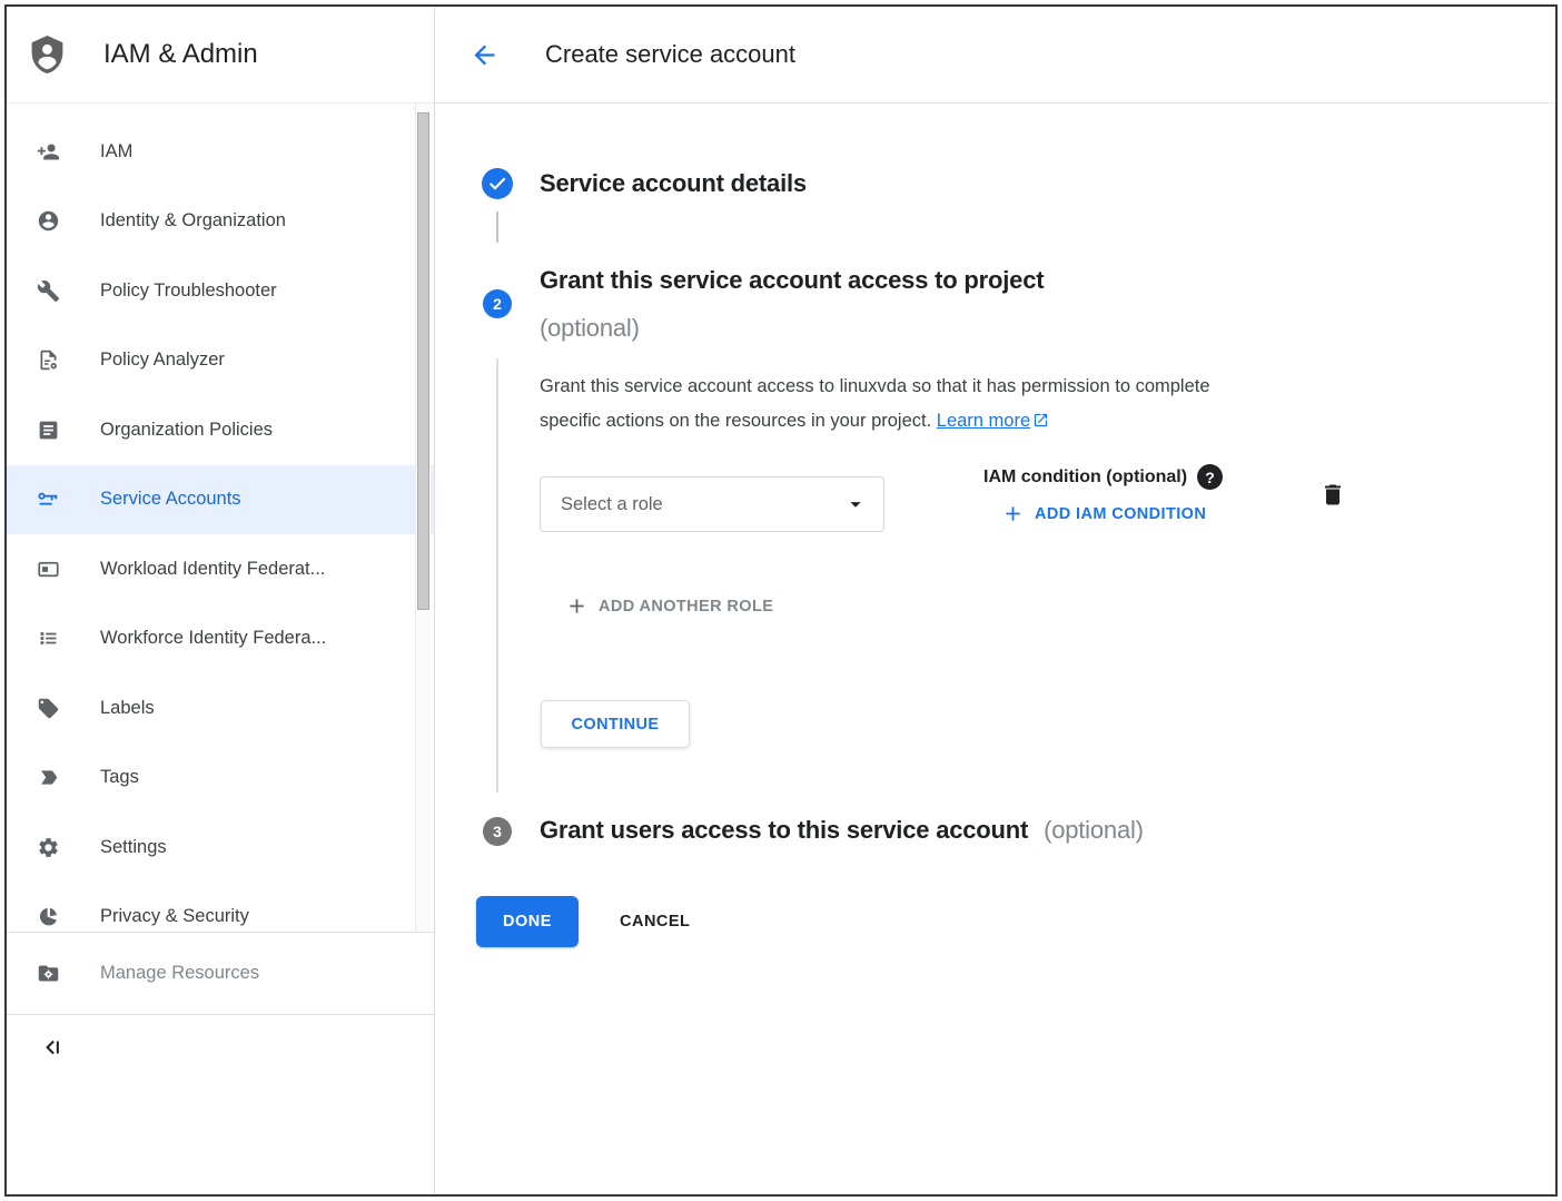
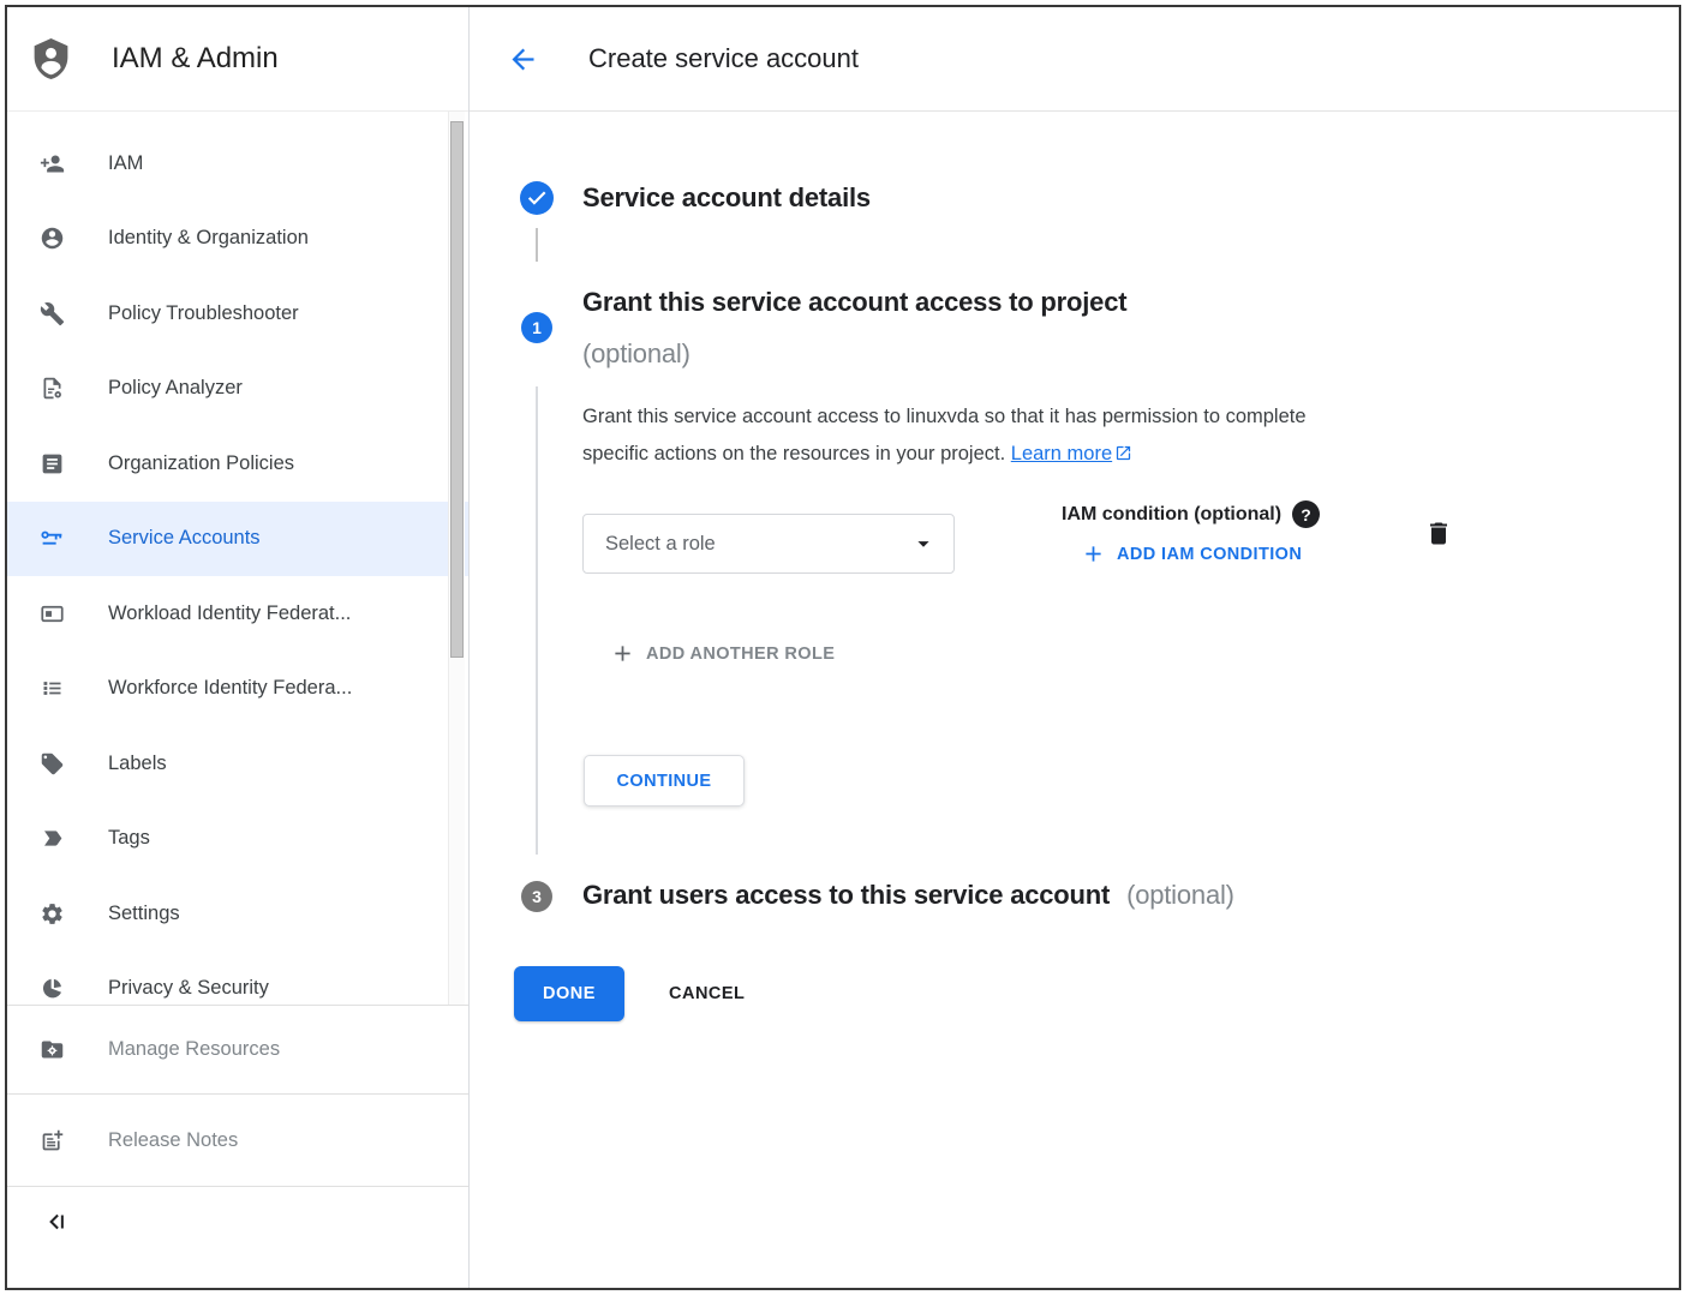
  IAM & Admin
  IAM
  Identity & Organization
  Policy Troubleshooter
  Policy Analyzer
  Organization Policies
  Service Accounts
  Workload Identity Federat...
  Workforce Identity Federa...
  Labels
  Tags
  Settings
  Privacy & Security
  Manage Resources
+ Release Notes
  Create service account
  Service account details
- 2
+ 1
  Grant this service account access to project
  (optional)
  Grant this service account access to linuxvda so that it has permission to complete specific actions on the resources in your project. Learn more
  Select a role
  IAM condition (optional)
  ?
  ADD IAM CONDITION
  ADD ANOTHER ROLE
  CONTINUE
  3
  Grant users access to this service account (optional)
  DONE
  CANCEL
